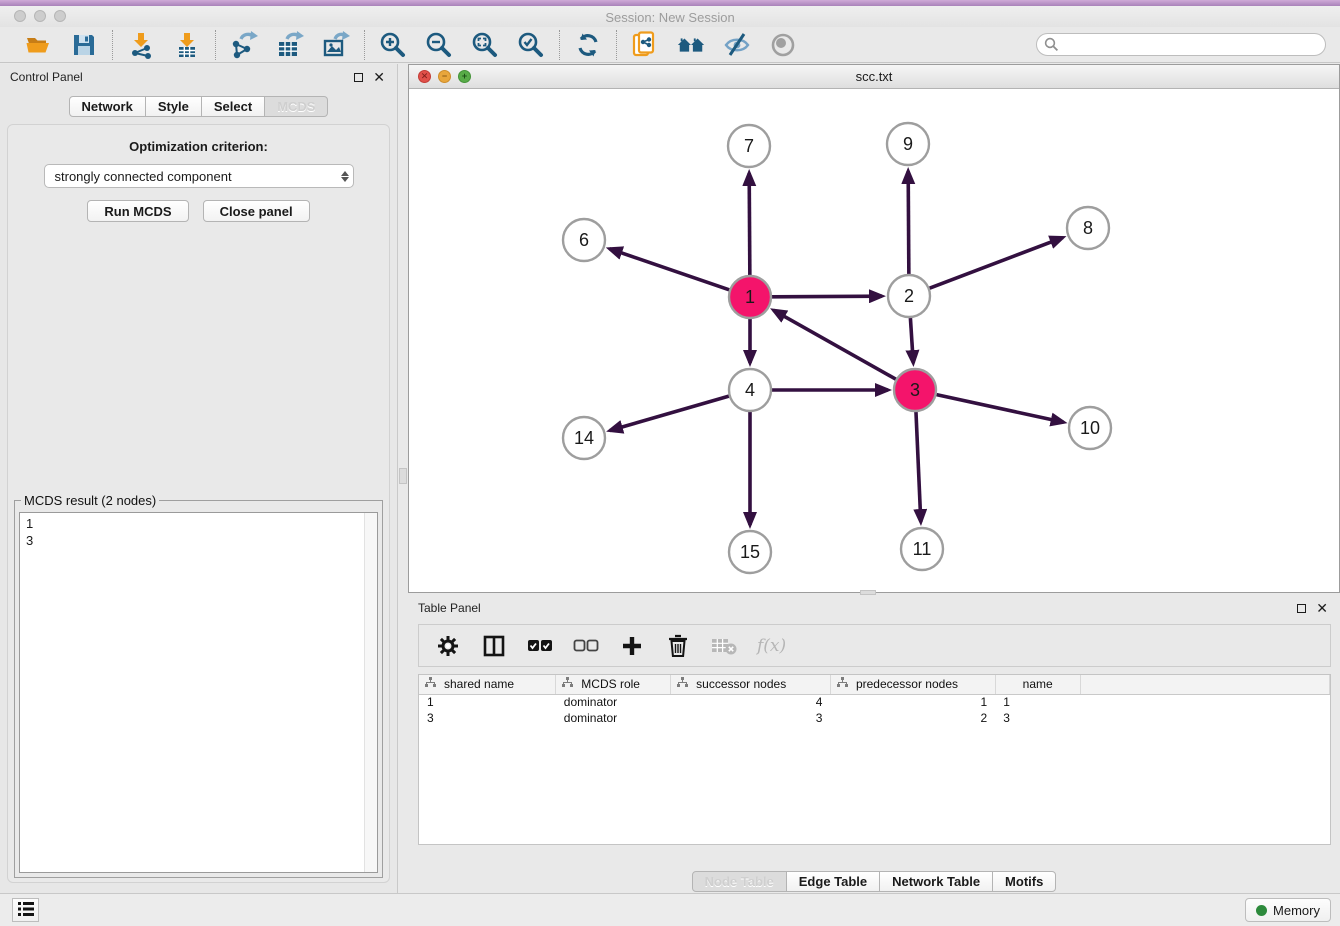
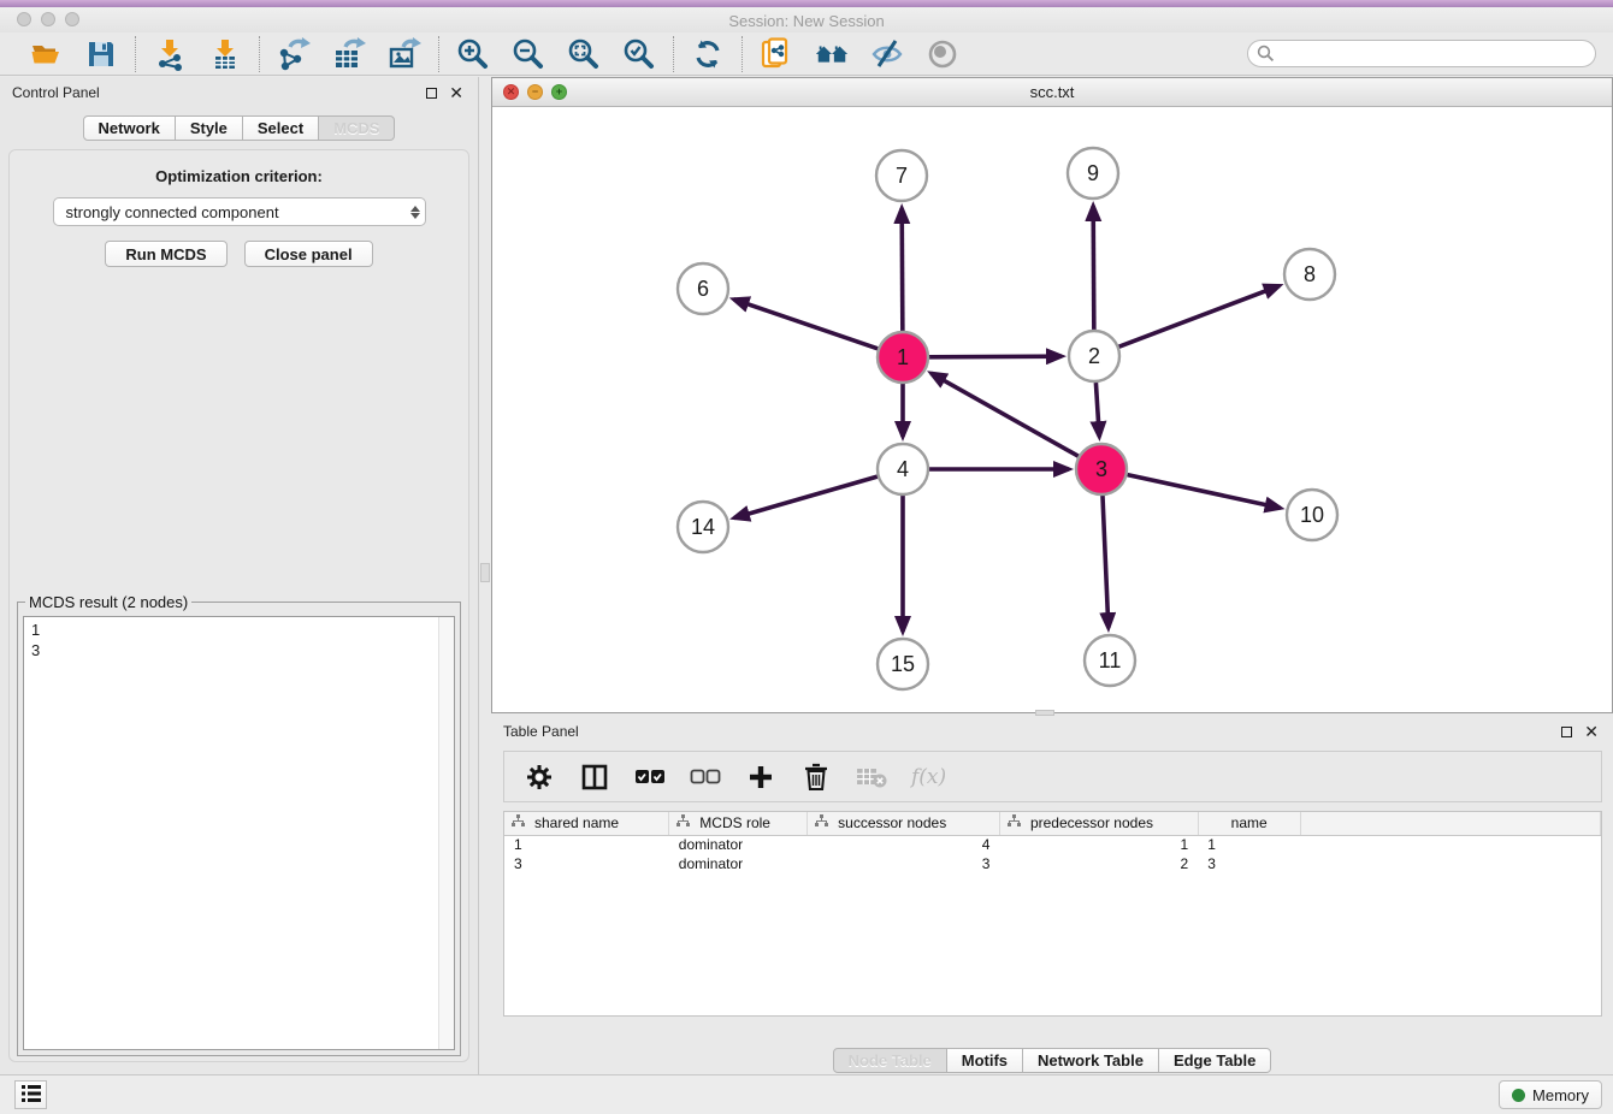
  Session: New Session
  Control Panel
  ✕
  Network
  Style
  Select
  MCDS
  Optimization criterion:
  strongly connected component
  Run MCDS
  Close panel
  MCDS result (2 nodes)
  1
  3
  scc.txt
  ✕
  −
  +
  7
  9
  6
  8
  1
  2
  4
  3
  14
  10
  15
  11
  Table Panel
  ✕
  f(x)
  shared name	MCDS role	successor nodes	predecessor nodes	name
  1	dominator	4	1	1
  3	dominator	3	2	3
  Node Table
- Edge Table
+ Motifs
  Network Table
- Motifs
+ Edge Table
  Memory
